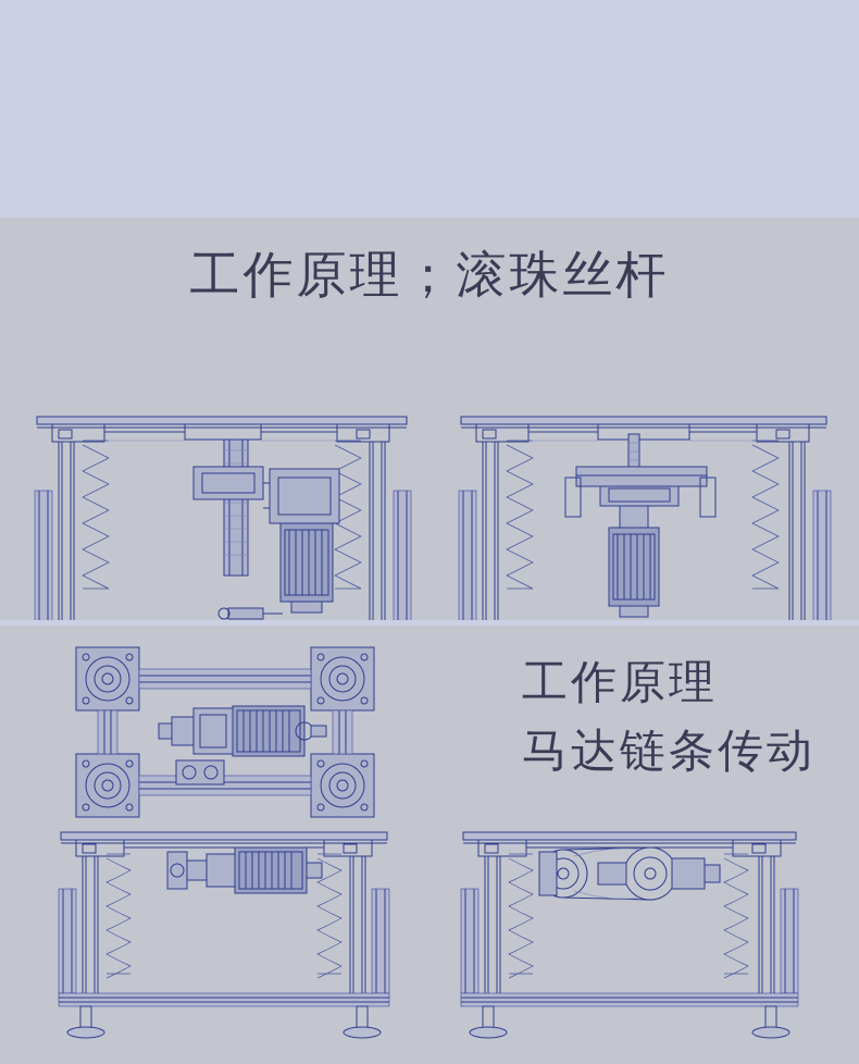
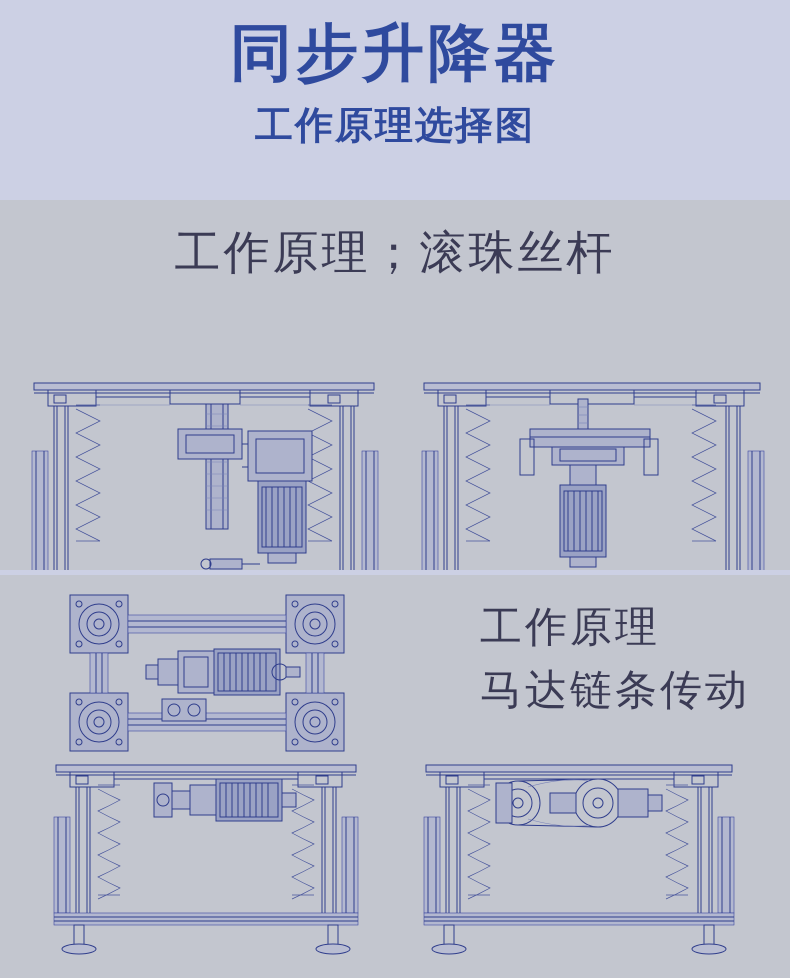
+ 同步升降器
+ 工作原理选择图
  工作原理；滚珠丝杆
  工作原理
  马达链条传动
